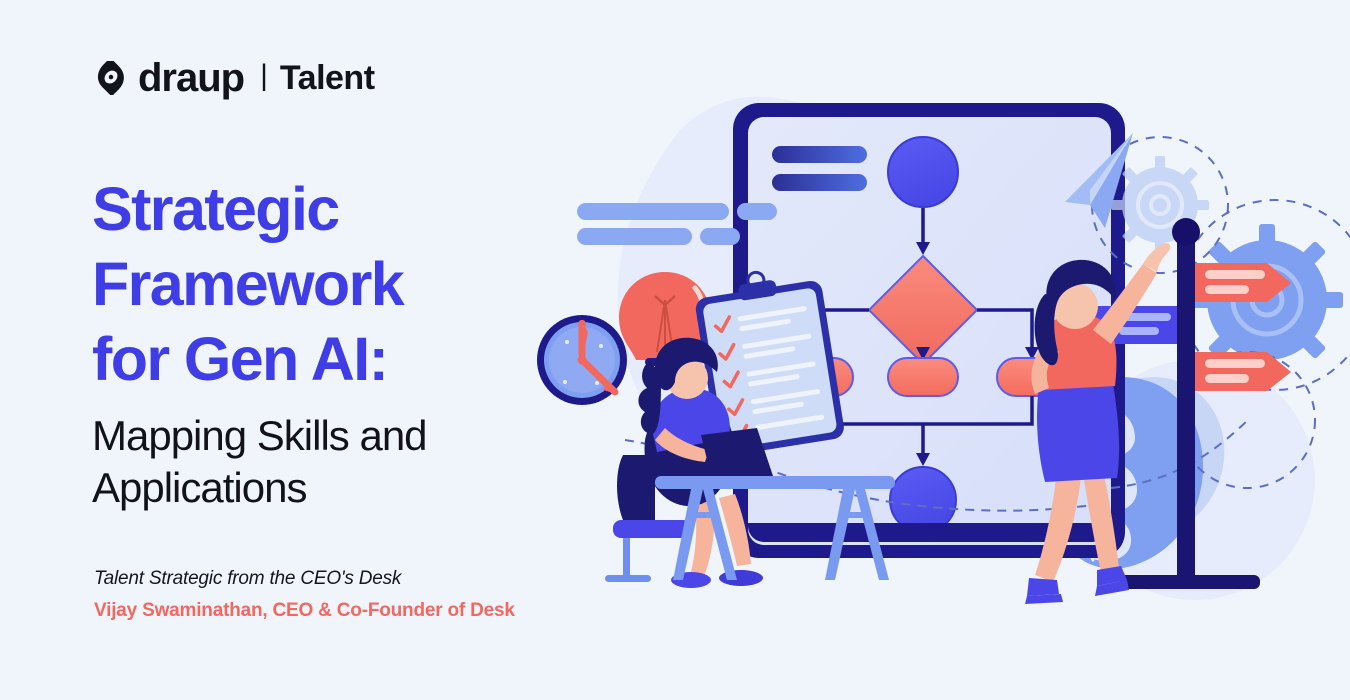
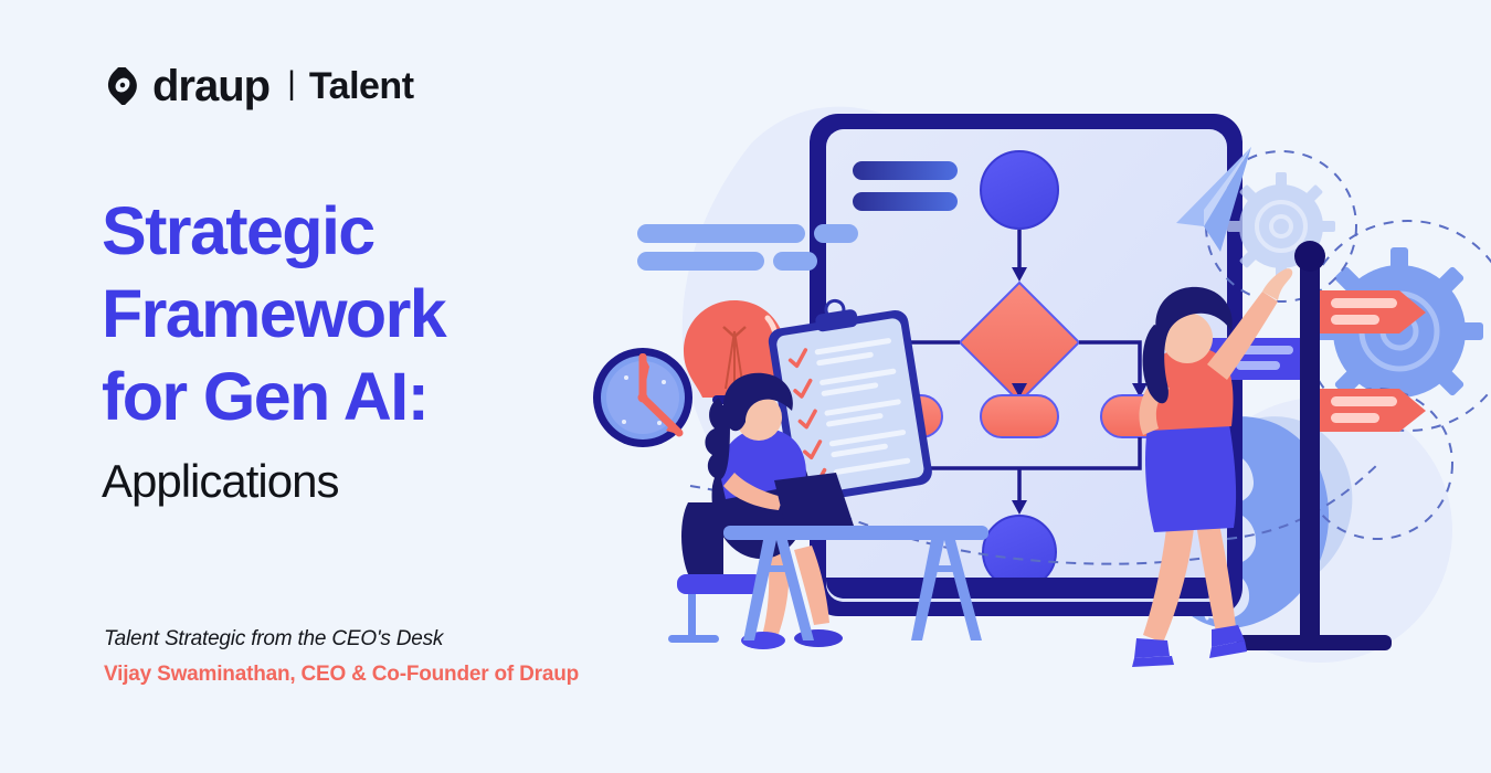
  draup
  |
  Talent
  Strategic
  Framework
  for Gen AI:
- Mapping Skills and
  Applications
  Talent Strategic from the CEO's Desk
- Vijay Swaminathan, CEO & Co-Founder of Desk
+ Vijay Swaminathan, CEO & Co-Founder of Draup
